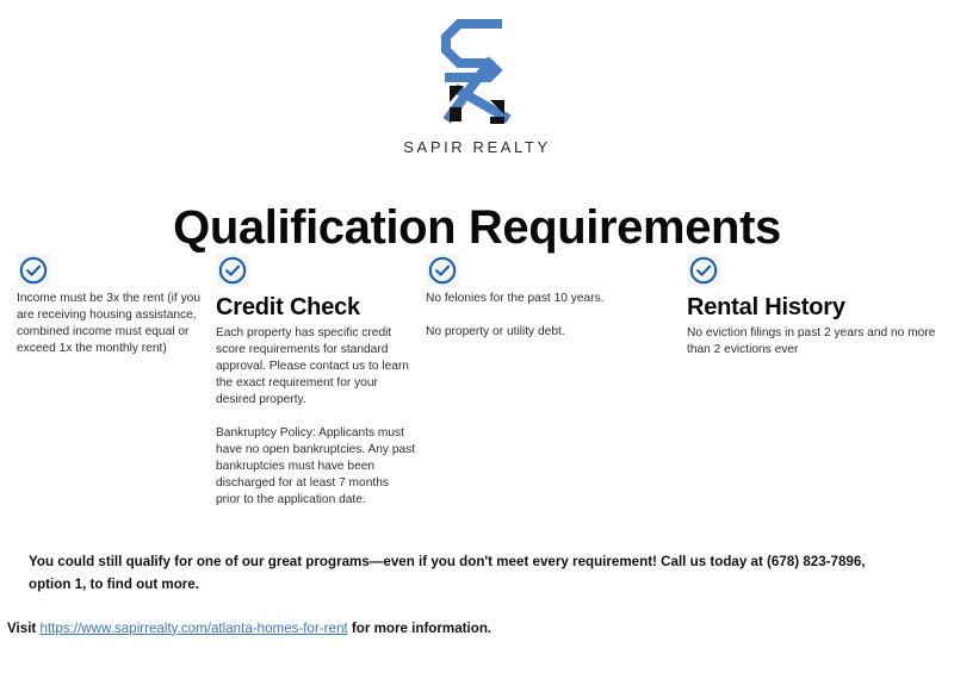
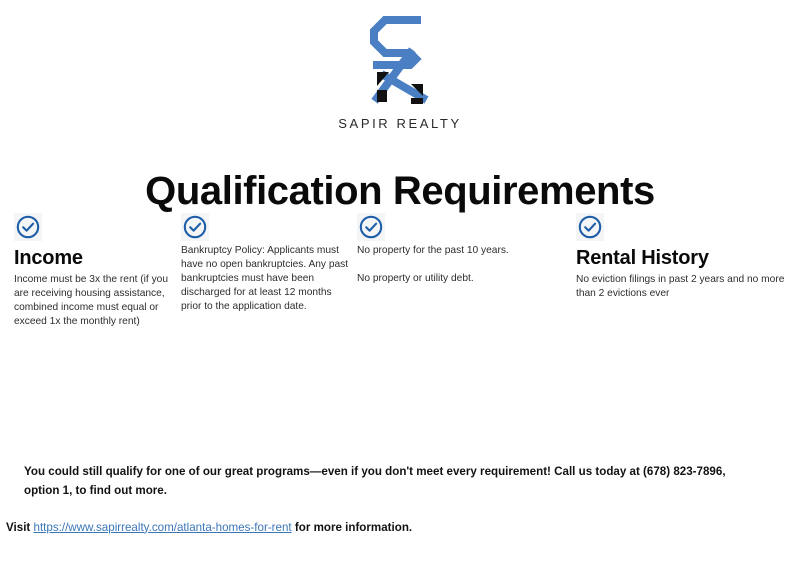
  SAPIR REALTY
  Qualification Requirements
+ Income
  Income must be 3x the rent (if you are receiving housing assistance, combined income must equal or exceed 1x the monthly rent)
- Credit Check
- Each property has specific credit score requirements for standard approval. Please contact us to learn the exact requirement for your desired property.
- Bankruptcy Policy: Applicants must have no open bankruptcies. Any past bankruptcies must have been discharged for at least 7 months prior to the application date.
+ Bankruptcy Policy: Applicants must have no open bankruptcies. Any past bankruptcies must have been discharged for at least 12 months prior to the application date.
- No felonies for the past 10 years.
+ No property for the past 10 years.
  No property or utility debt.
  Rental History
  No eviction filings in past 2 years and no more than 2 evictions ever
  You could still qualify for one of our great programs—even if you don't meet every requirement! Call us today at (678) 823-7896, option 1, to find out more.
  Visit https://www.sapirrealty.com/atlanta-homes-for-rent for more information.
